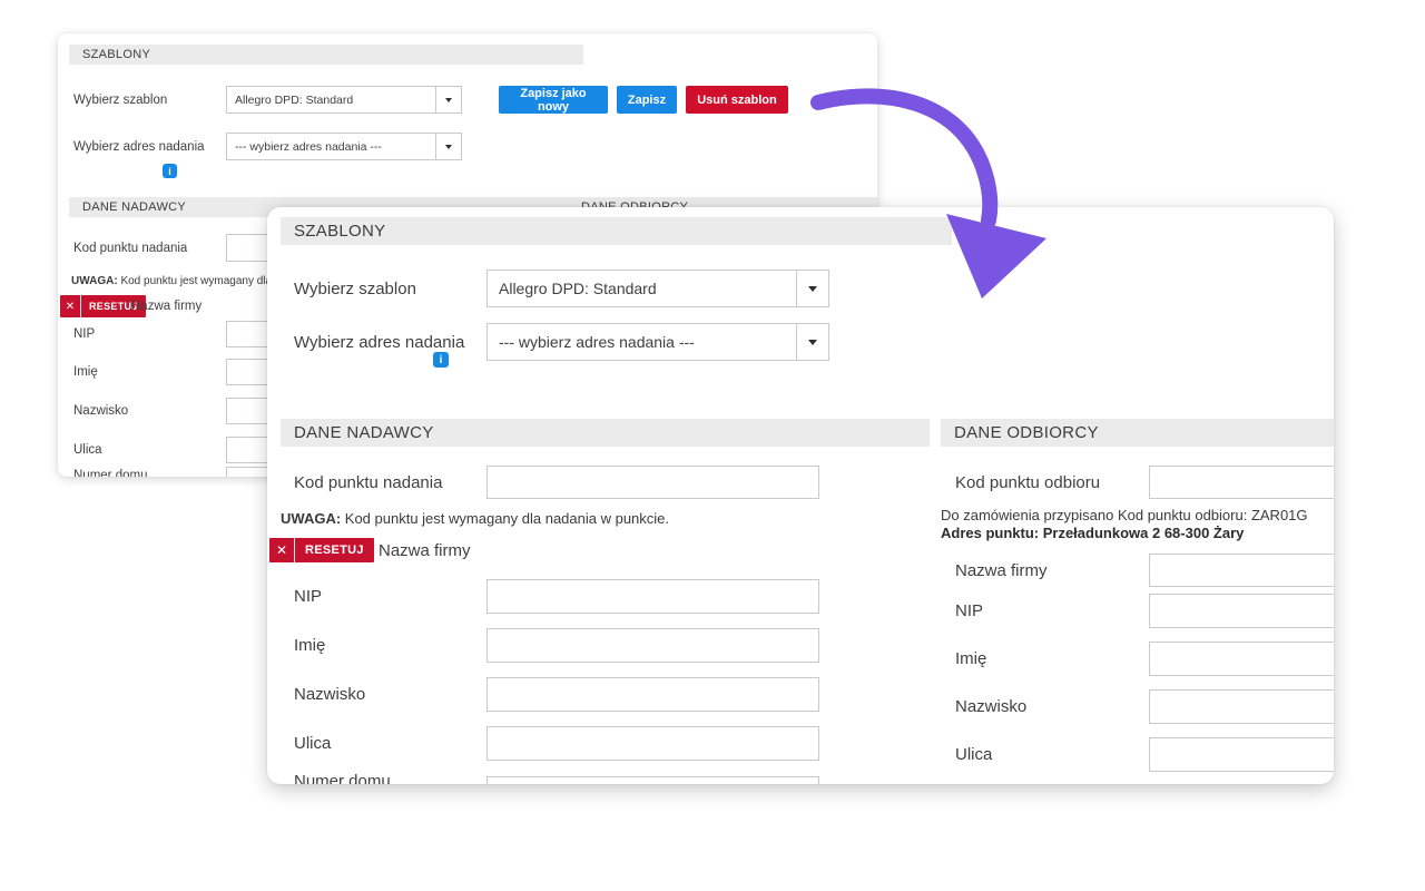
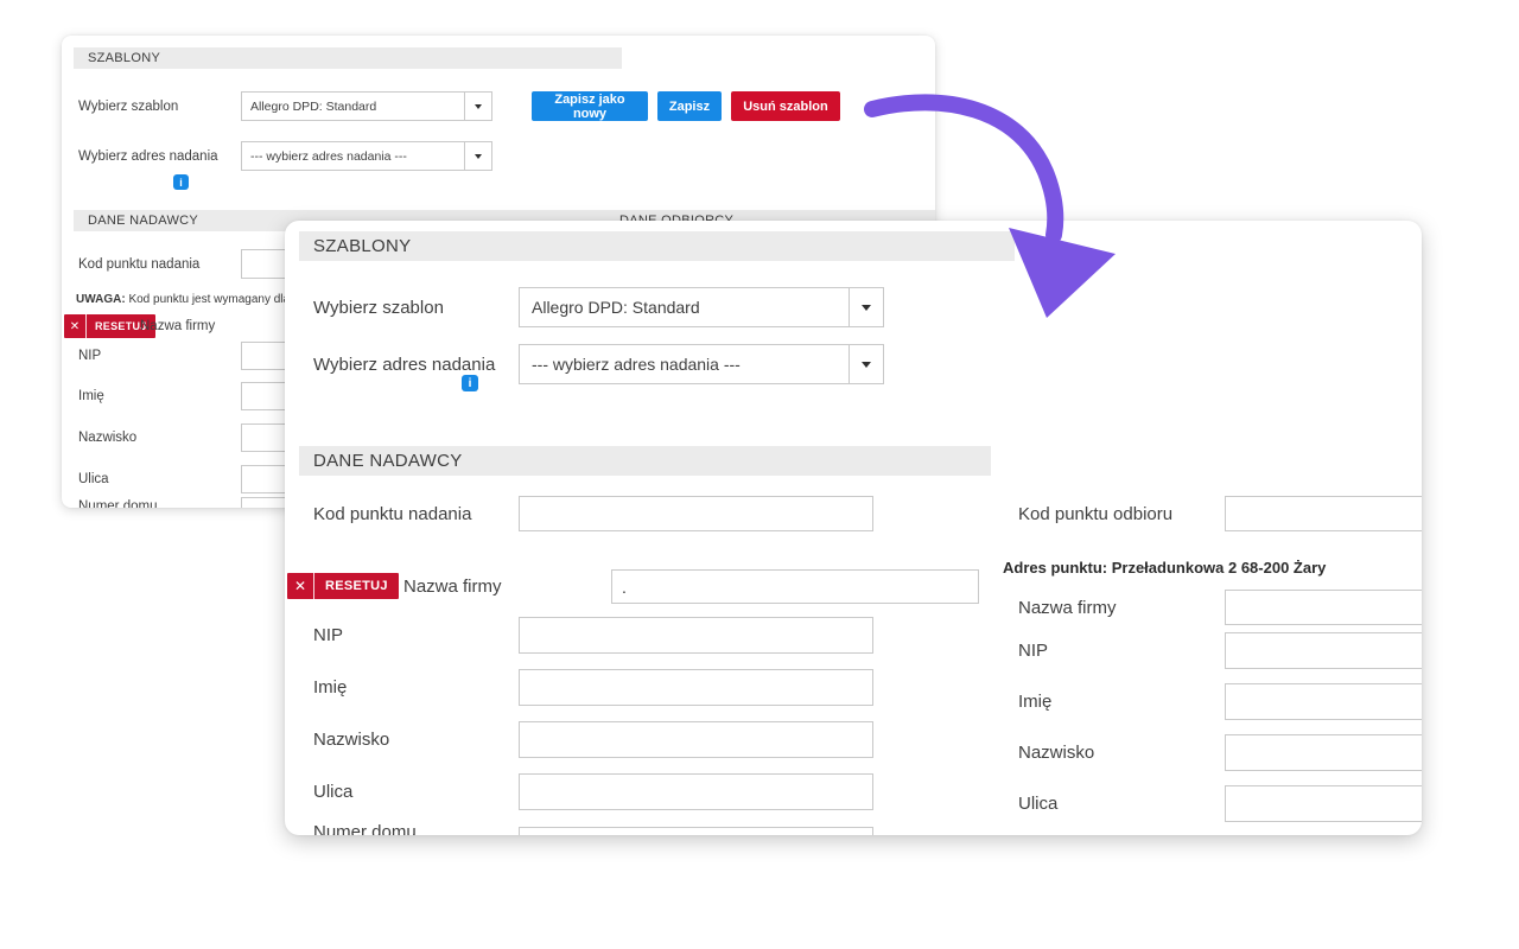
  SZABLONY
  Wybierz szablon
  Allegro DPD: Standard
  Zapisz jako nowy
  Zapisz
  Usuń szablon
  Wybierz adres nadania
  --- wybierz adres nadania ---
  i
  DANE NADAWCY
  Kod punktu nadania
  ✕
  RESETUJ
  Nazwa firmy
  NIP
  Imię
  Nazwisko
  Ulica
  Numer domu
  SZABLONY
  Wybierz szablon
  Allegro DPD: Standard
  Wybierz adres nadania
  --- wybierz adres nadania ---
  i
  DANE NADAWCY
- DANE ODBIORCY
  Kod punktu nadania
- UWAGA: Kod punktu jest wymagany dla nadania w punkcie.
  ✕
  RESETUJ
  Nazwa firmy
+ .
  NIP
  Imię
  Nazwisko
  Ulica
  Numer domu
  Kod punktu odbioru
- Do zamówienia przypisano Kod punktu odbioru: ZAR01G
- Adres punktu: Przeładunkowa 2 68-300 Żary
+ Adres punktu: Przeładunkowa 2 68-200 Żary
  Nazwa firmy
  NIP
  Imię
  Nazwisko
  Ulica
